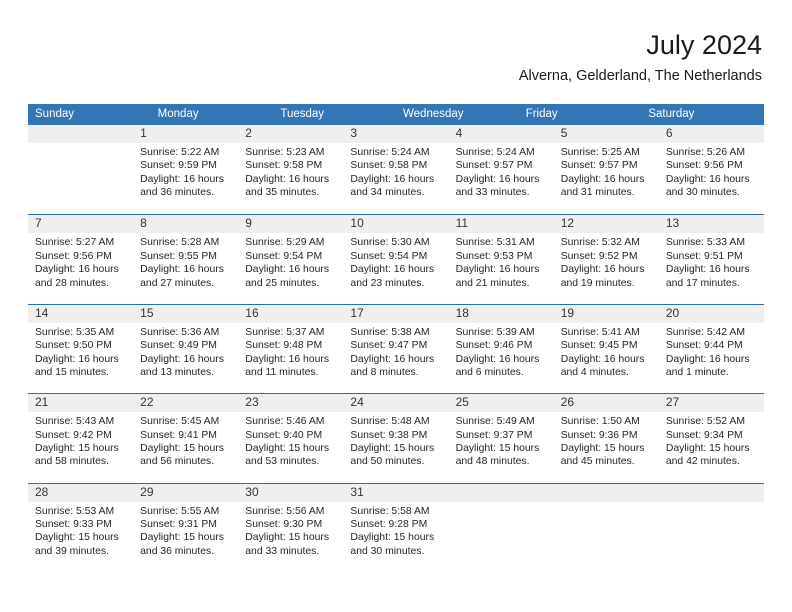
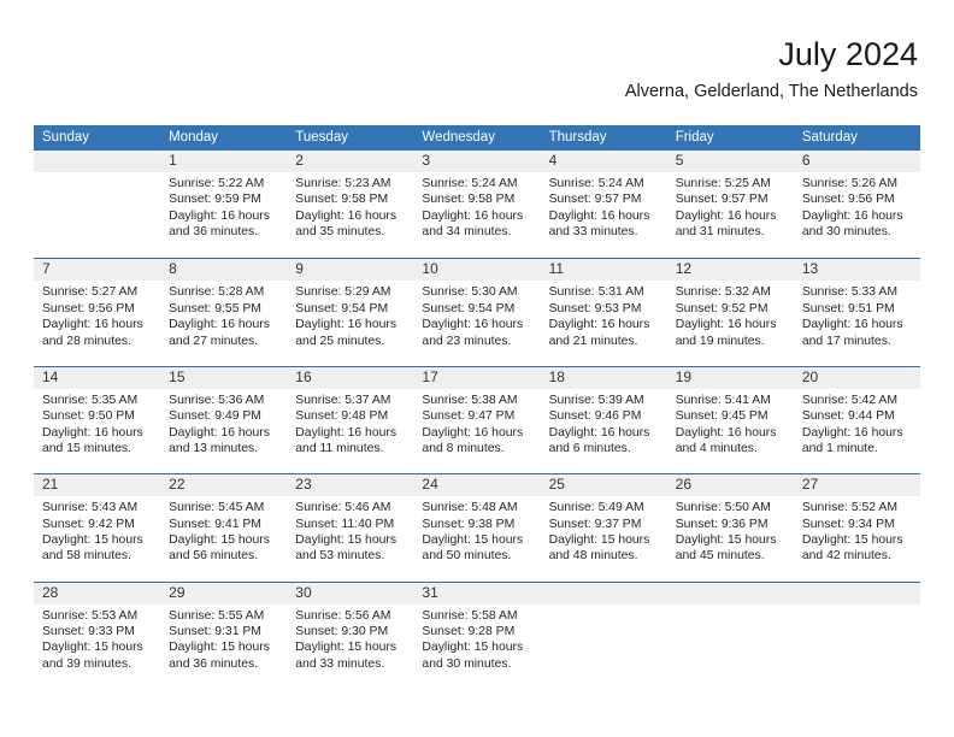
  July 2024
  Alverna, Gelderland, The Netherlands
  Sunday
  Monday
  Tuesday
  Wednesday
+ Thursday
  Friday
  Saturday
  1
  Sunrise: 5:22 AM
  Sunset: 9:59 PM
  Daylight: 16 hours
  and 36 minutes.
  2
  Sunrise: 5:23 AM
  Sunset: 9:58 PM
  Daylight: 16 hours
  and 35 minutes.
  3
  Sunrise: 5:24 AM
  Sunset: 9:58 PM
  Daylight: 16 hours
  and 34 minutes.
  4
  Sunrise: 5:24 AM
  Sunset: 9:57 PM
  Daylight: 16 hours
  and 33 minutes.
  5
  Sunrise: 5:25 AM
  Sunset: 9:57 PM
  Daylight: 16 hours
  and 31 minutes.
  6
  Sunrise: 5:26 AM
  Sunset: 9:56 PM
  Daylight: 16 hours
  and 30 minutes.
  7
  Sunrise: 5:27 AM
  Sunset: 9:56 PM
  Daylight: 16 hours
  and 28 minutes.
  8
  Sunrise: 5:28 AM
  Sunset: 9:55 PM
  Daylight: 16 hours
  and 27 minutes.
  9
  Sunrise: 5:29 AM
  Sunset: 9:54 PM
  Daylight: 16 hours
  and 25 minutes.
  10
  Sunrise: 5:30 AM
  Sunset: 9:54 PM
  Daylight: 16 hours
  and 23 minutes.
  11
  Sunrise: 5:31 AM
  Sunset: 9:53 PM
  Daylight: 16 hours
  and 21 minutes.
  12
  Sunrise: 5:32 AM
  Sunset: 9:52 PM
  Daylight: 16 hours
  and 19 minutes.
  13
  Sunrise: 5:33 AM
  Sunset: 9:51 PM
  Daylight: 16 hours
  and 17 minutes.
  14
  Sunrise: 5:35 AM
  Sunset: 9:50 PM
  Daylight: 16 hours
  and 15 minutes.
  15
  Sunrise: 5:36 AM
  Sunset: 9:49 PM
  Daylight: 16 hours
  and 13 minutes.
  16
  Sunrise: 5:37 AM
  Sunset: 9:48 PM
  Daylight: 16 hours
  and 11 minutes.
  17
  Sunrise: 5:38 AM
  Sunset: 9:47 PM
  Daylight: 16 hours
  and 8 minutes.
  18
  Sunrise: 5:39 AM
  Sunset: 9:46 PM
  Daylight: 16 hours
  and 6 minutes.
  19
  Sunrise: 5:41 AM
  Sunset: 9:45 PM
  Daylight: 16 hours
  and 4 minutes.
  20
  Sunrise: 5:42 AM
  Sunset: 9:44 PM
  Daylight: 16 hours
  and 1 minute.
  21
  Sunrise: 5:43 AM
  Sunset: 9:42 PM
  Daylight: 15 hours
  and 58 minutes.
  22
  Sunrise: 5:45 AM
  Sunset: 9:41 PM
  Daylight: 15 hours
  and 56 minutes.
  23
  Sunrise: 5:46 AM
- Sunset: 9:40 PM
+ Sunset: 11:40 PM
  Daylight: 15 hours
  and 53 minutes.
  24
  Sunrise: 5:48 AM
  Sunset: 9:38 PM
  Daylight: 15 hours
  and 50 minutes.
  25
  Sunrise: 5:49 AM
  Sunset: 9:37 PM
  Daylight: 15 hours
  and 48 minutes.
  26
- Sunrise: 1:50 AM
+ Sunrise: 5:50 AM
  Sunset: 9:36 PM
  Daylight: 15 hours
  and 45 minutes.
  27
  Sunrise: 5:52 AM
  Sunset: 9:34 PM
  Daylight: 15 hours
  and 42 minutes.
  28
  Sunrise: 5:53 AM
  Sunset: 9:33 PM
  Daylight: 15 hours
  and 39 minutes.
  29
  Sunrise: 5:55 AM
  Sunset: 9:31 PM
  Daylight: 15 hours
  and 36 minutes.
  30
  Sunrise: 5:56 AM
  Sunset: 9:30 PM
  Daylight: 15 hours
  and 33 minutes.
  31
  Sunrise: 5:58 AM
  Sunset: 9:28 PM
  Daylight: 15 hours
  and 30 minutes.
